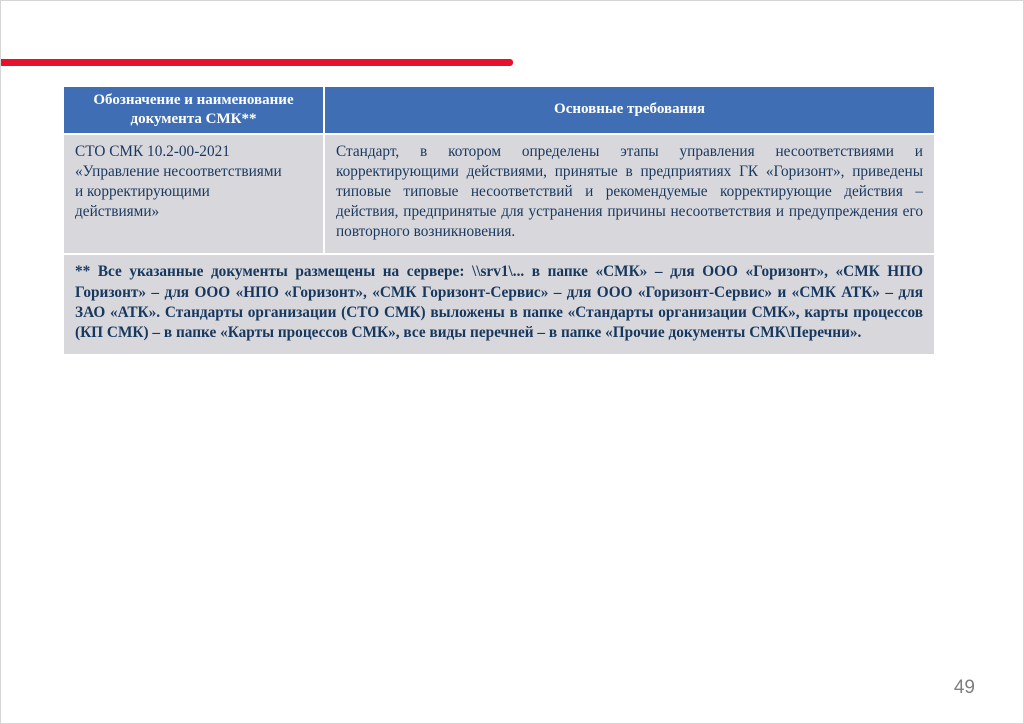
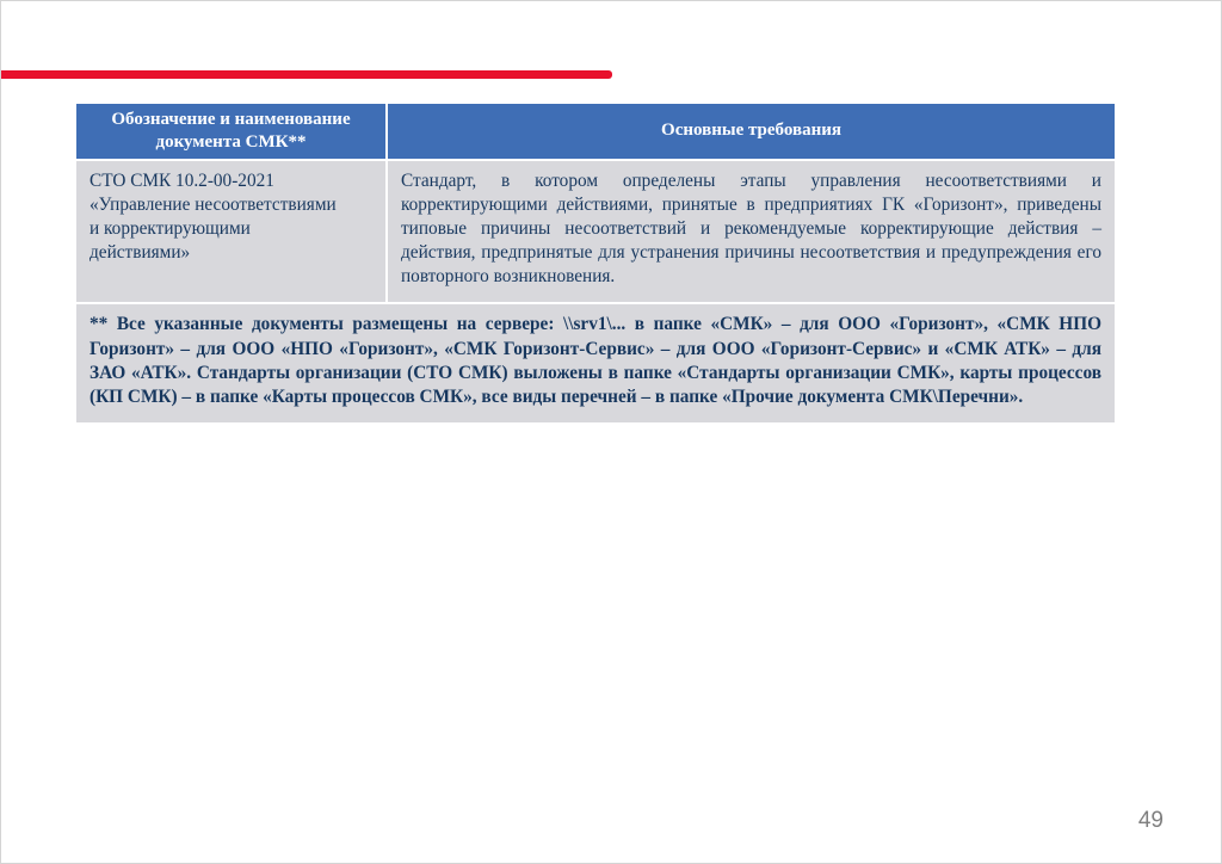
  Обозначение и наименование документа СМК**	Основные требования
- СТО СМК 10.2-00-2021 «Управление несоответствиями и корректирующими действиями»	Стандарт, в котором определены этапы управления несоответствиями и корректирующими действиями, принятые в предприятиях ГК «Горизонт», приведены типовые типовые несоответствий и рекомендуемые корректирующие действия – действия, предпринятые для устранения причины несоответствия и предупреждения его повторного возникновения.
+ СТО СМК 10.2-00-2021 «Управление несоответствиями и корректирующими действиями»	Стандарт, в котором определены этапы управления несоответствиями и корректирующими действиями, принятые в предприятиях ГК «Горизонт», приведены типовые причины несоответствий и рекомендуемые корректирующие действия – действия, предпринятые для устранения причины несоответствия и предупреждения его повторного возникновения.
- ** Все указанные документы размещены на сервере: \\srv1\... в папке «СМК» – для ООО «Горизонт», «СМК НПО Горизонт» – для ООО «НПО «Горизонт», «СМК Горизонт-Сервис» – для ООО «Горизонт-Сервис» и «СМК АТК» – для ЗАО «АТК». Стандарты организации (СТО СМК) выложены в папке «Стандарты организации СМК», карты процессов (КП СМК) – в папке «Карты процессов СМК», все виды перечней – в папке «Прочие документы СМК\Перечни».
+ ** Все указанные документы размещены на сервере: \\srv1\... в папке «СМК» – для ООО «Горизонт», «СМК НПО Горизонт» – для ООО «НПО «Горизонт», «СМК Горизонт-Сервис» – для ООО «Горизонт-Сервис» и «СМК АТК» – для ЗАО «АТК». Стандарты организации (СТО СМК) выложены в папке «Стандарты организации СМК», карты процессов (КП СМК) – в папке «Карты процессов СМК», все виды перечней – в папке «Прочие документа СМК\Перечни».
  49
